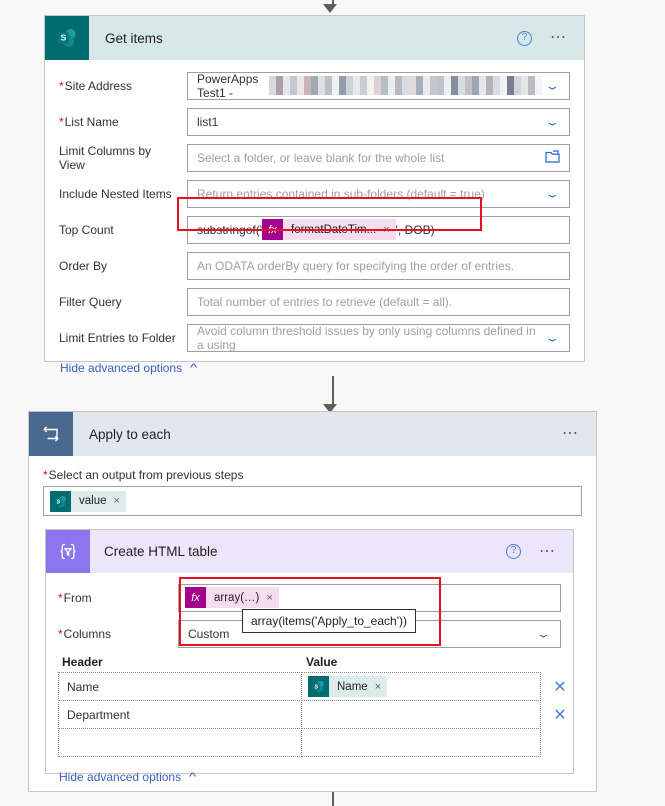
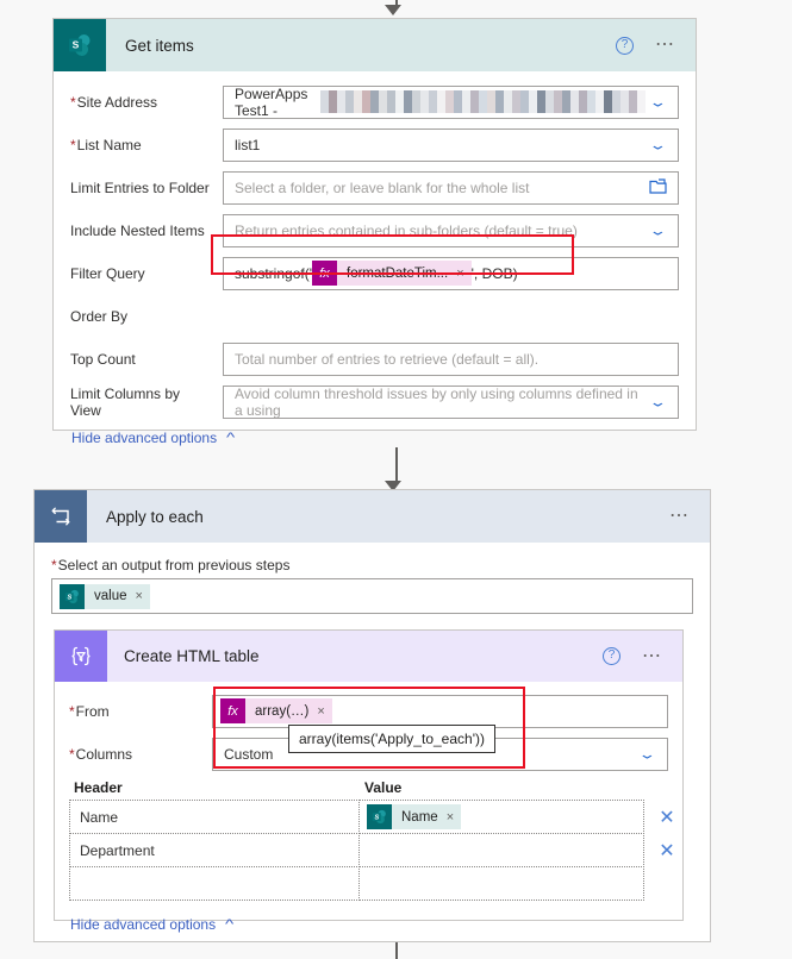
  S
  Get items
  ?
  ⋯
  *Site Address
  PowerApps Test1 -
  ⌄
  *List Name
  list1
  ⌄
- Limit Columns by View
+ Limit Entries to Folder
  Select a folder, or leave blank for the whole list
  Include Nested Items
  Return entries contained in sub-folders (default = true)
  ⌄
- Top Count
+ Filter Query
  substringof('
  fx
  formatDateTim...
  ×
  ', DOB)
  Order By
- An ODATA orderBy query for specifying the order of entries.
- Filter Query
+ Top Count
  Total number of entries to retrieve (default = all).
- Limit Entries to Folder
+ Limit Columns by View
  Avoid column threshold issues by only using columns defined in a using
  ⌄
  Hide advanced options
  ^
  Apply to each
  ⋯
  *Select an output from previous steps
  value
  ×
  Create HTML table
  ?
  ⋯
  *From
  fx
  array(…)
  ×
  *Columns
  Custom
  ⌄
  Header
  Value
  Name
  Name
  ×
  ✕
  Department
  ✕
  Hide advanced options
  ^
  array(items('Apply_to_each'))
